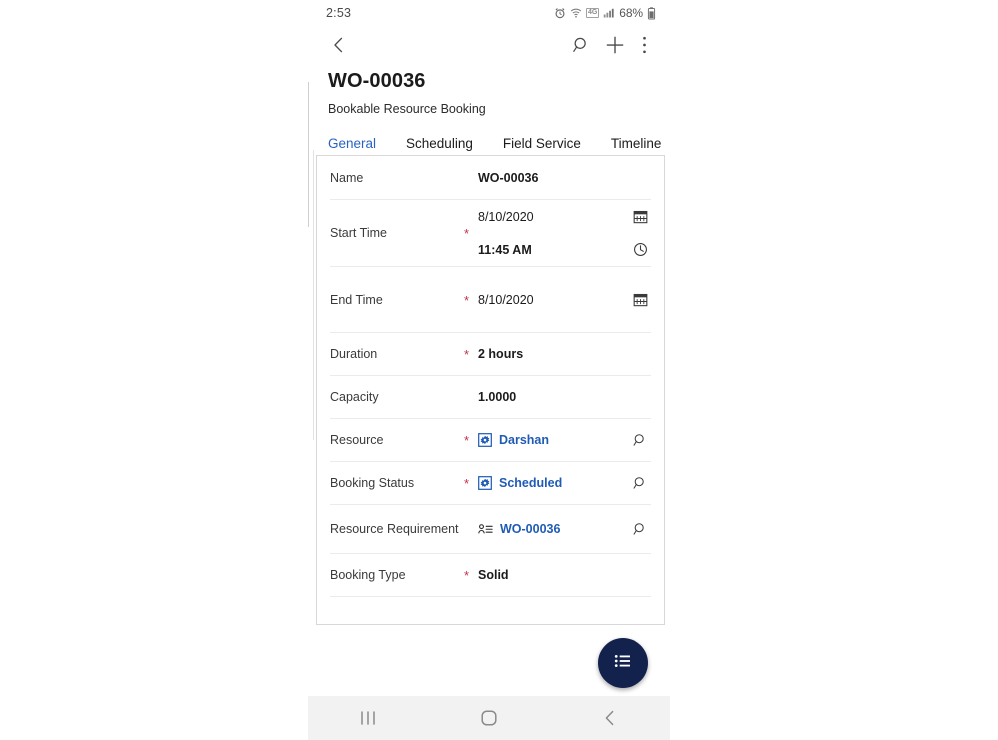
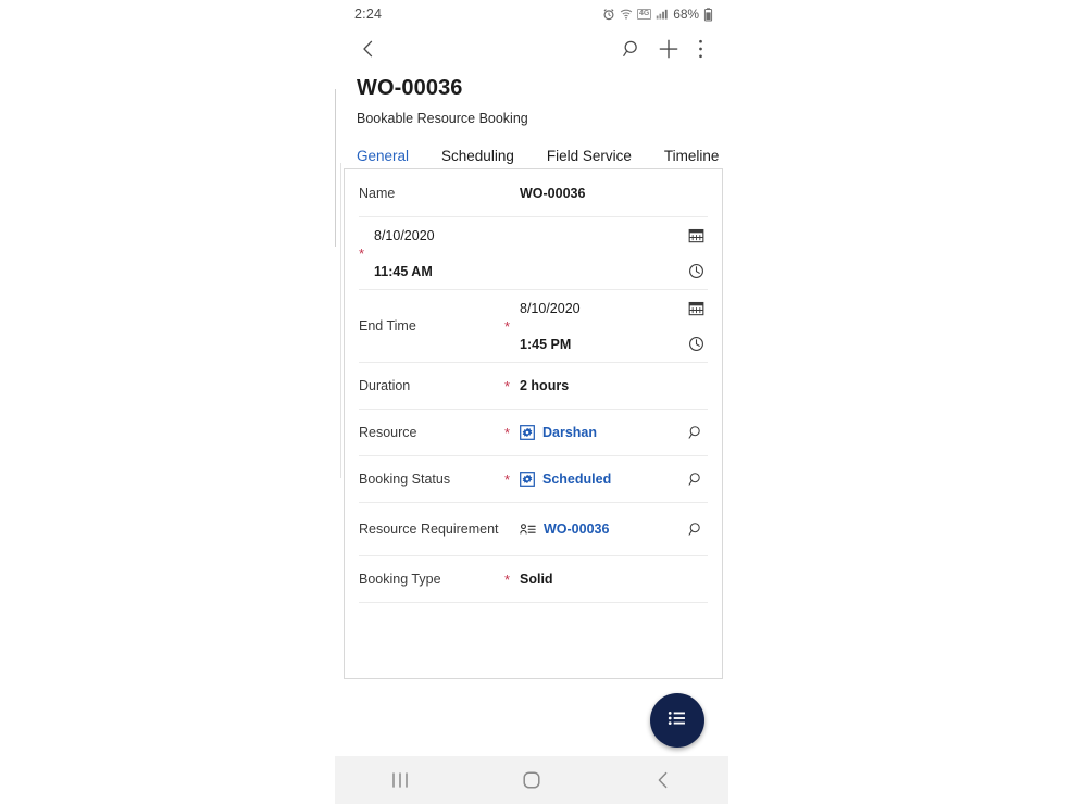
- 2:53
+ 2:24
  68%
  WO-00036
  Bookable Resource Booking
  General
  Scheduling
  Field Service
  Timeline
  Name
  WO-00036
- Start Time
  *
  8/10/2020
  11:45 AM
  End Time
  *
  8/10/2020
+ 1:45 PM
  Duration
  *
  2 hours
- Capacity
- 1.0000
  Resource
  *
  Darshan
  Booking Status
  *
  Scheduled
  Resource Requirement
  WO-00036
  Booking Type
  *
  Solid
